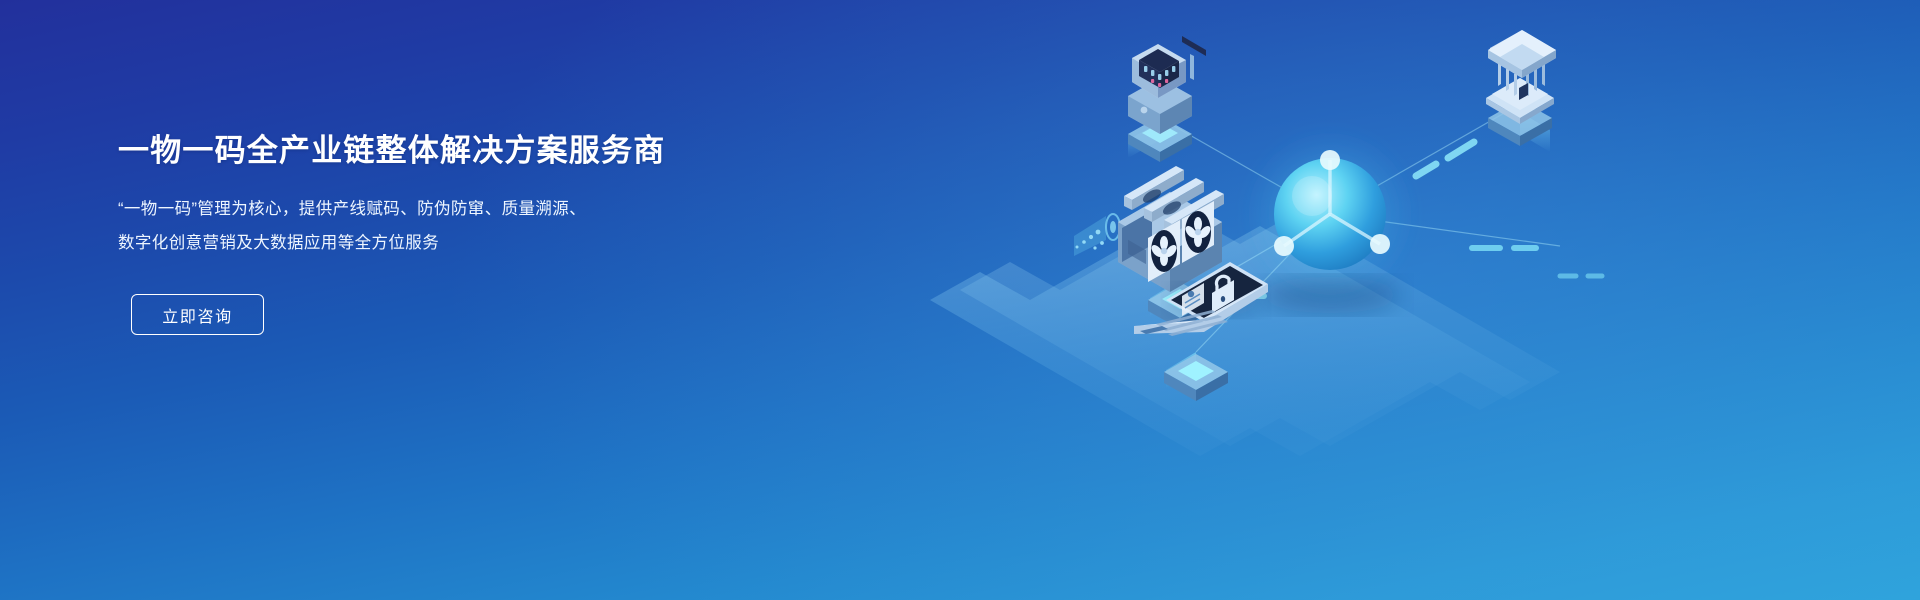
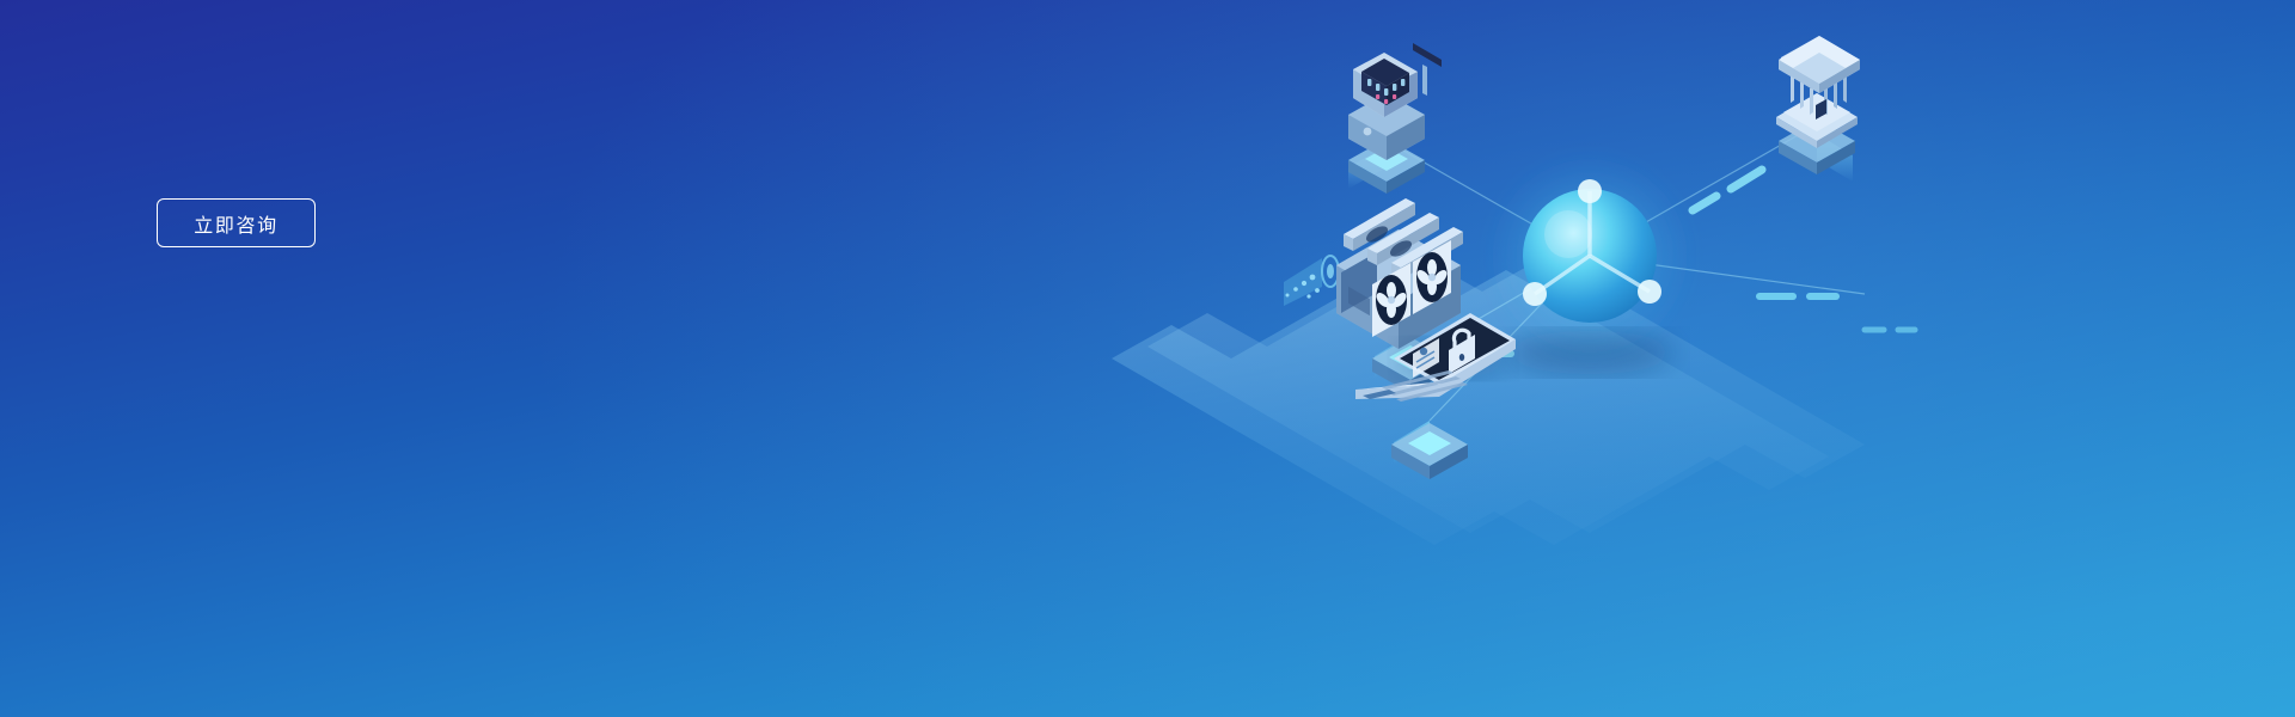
- 一物一码全产业链整体解决方案服务商
- “一物一码”管理为核心，提供产线赋码、防伪防窜、质量溯源、
- 数字化创意营销及大数据应用等全方位服务
  立即咨询
